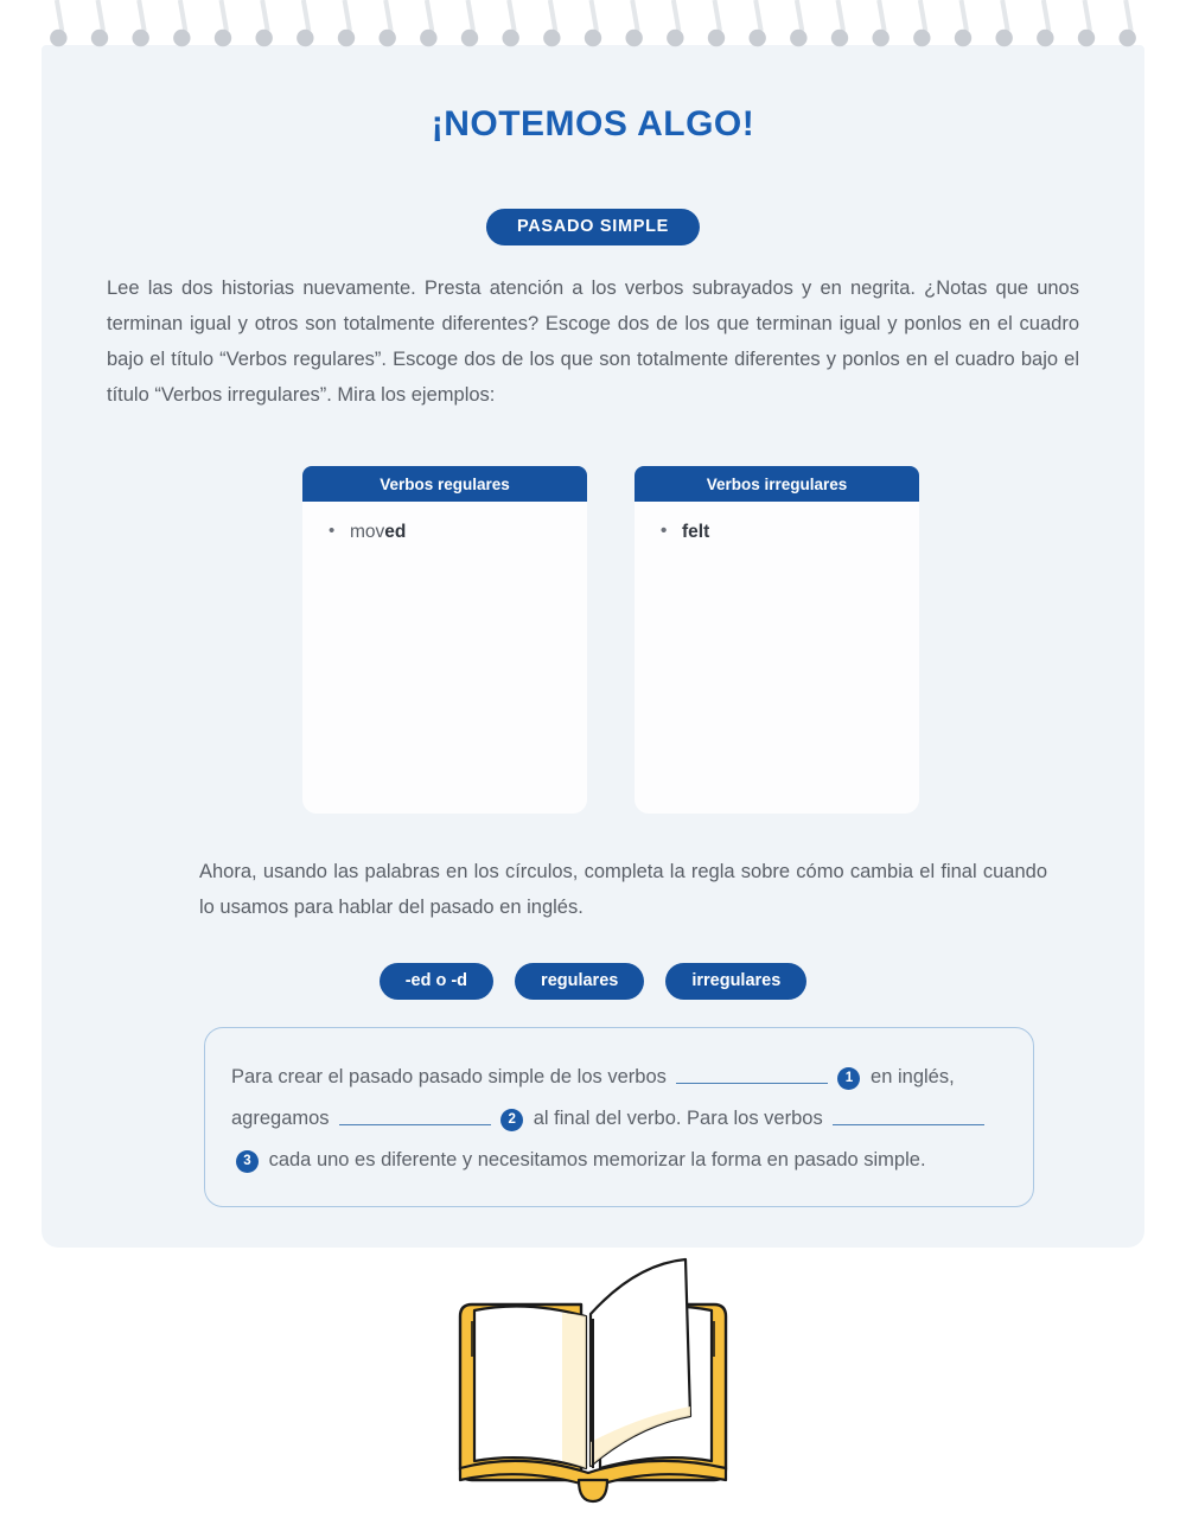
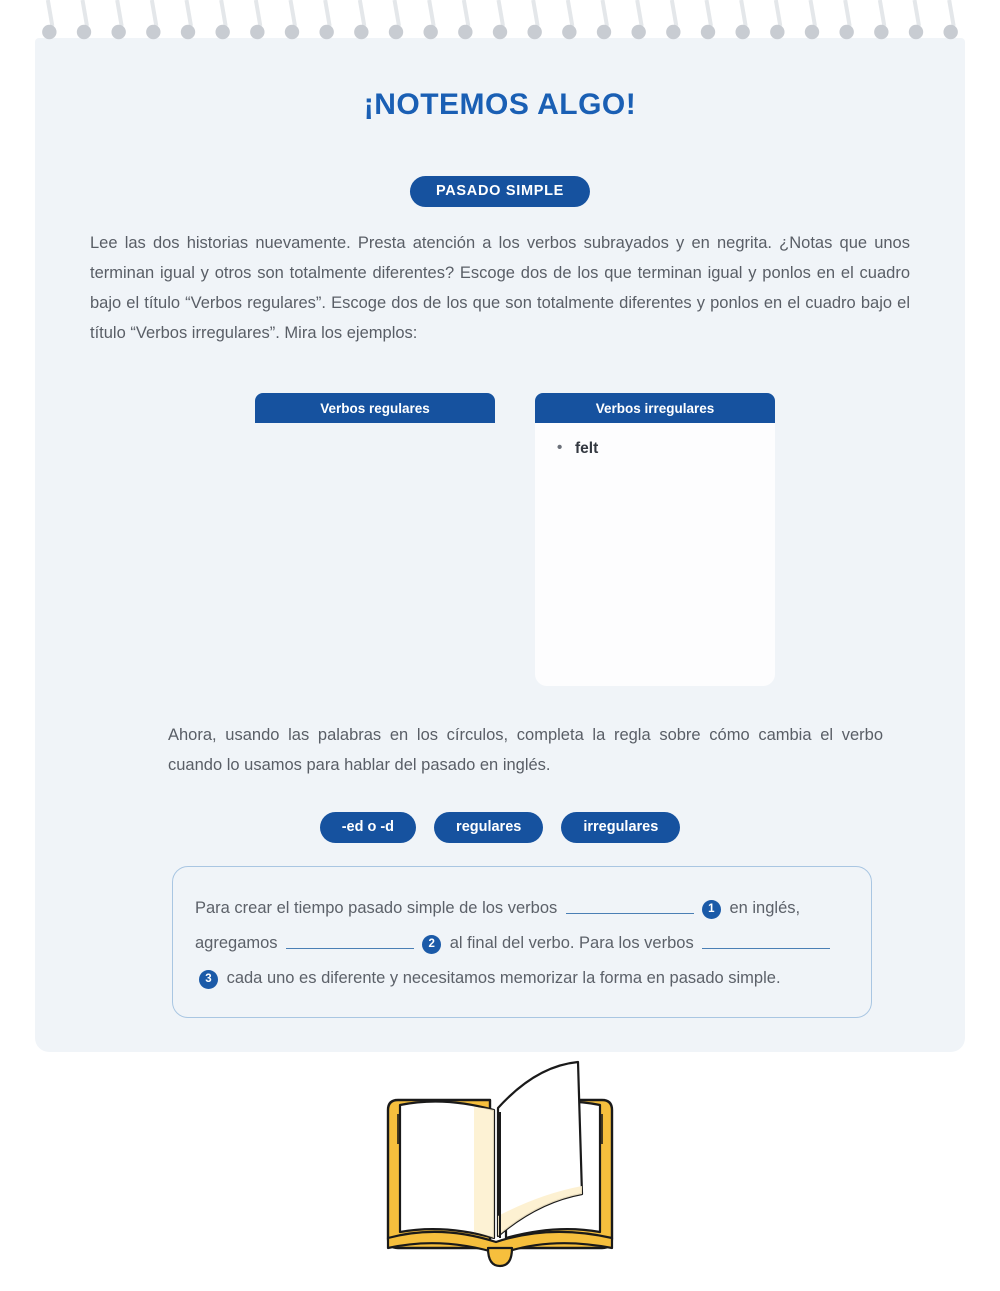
  ¡NOTEMOS ALGO!
  PASADO SIMPLE
  Lee las dos historias nuevamente. Presta atención a los verbos subrayados y en negrita. ¿Notas que unos terminan igual y otros son totalmente diferentes? Escoge dos de los que terminan igual y ponlos en el cuadro bajo el título “Verbos regulares”. Escoge dos de los que son totalmente diferentes y ponlos en el cuadro bajo el título “Verbos irregulares”. Mira los ejemplos:
  Verbos regulares
- moved
  Verbos irregulares
  felt
- Ahora, usando las palabras en los círculos, completa la regla sobre cómo cambia el final cuando lo usamos para hablar del pasado en inglés.
+ Ahora, usando las palabras en los círculos, completa la regla sobre cómo cambia el verbo cuando lo usamos para hablar del pasado en inglés.
  -ed o -d
  regulares
  irregulares
- Para crear el pasado pasado simple de los verbos 1 en inglés, agregamos 2 al final del verbo. Para los verbos 3 cada uno es diferente y necesitamos memorizar la forma en pasado simple.
+ Para crear el tiempo pasado simple de los verbos 1 en inglés, agregamos 2 al final del verbo. Para los verbos 3 cada uno es diferente y necesitamos memorizar la forma en pasado simple.
